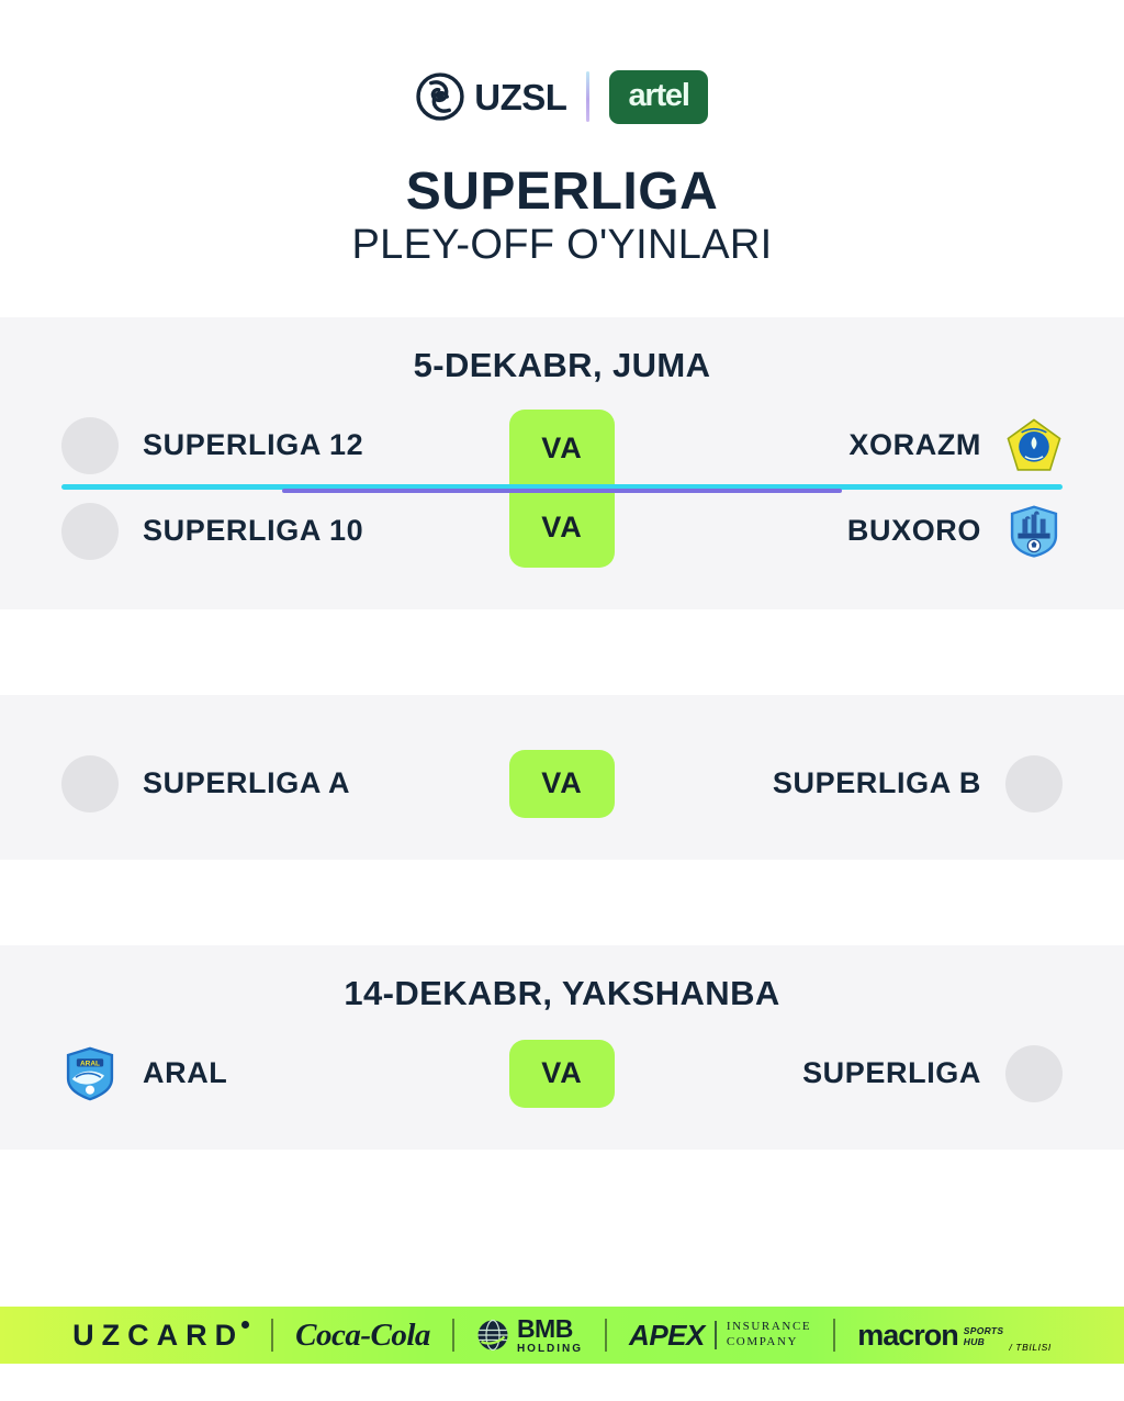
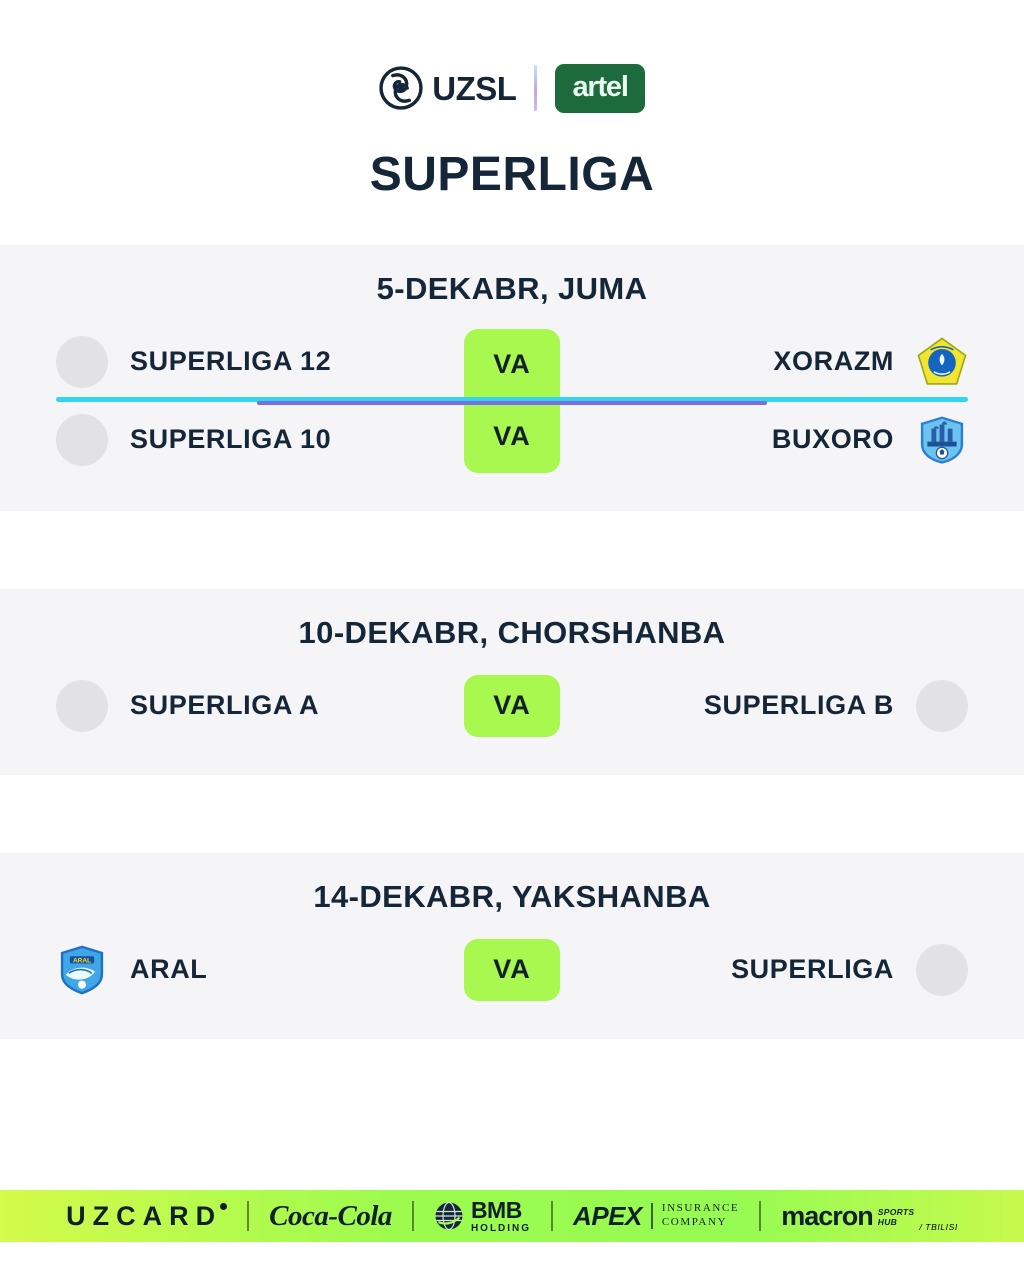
  UZSL
  artel
  SUPERLIGA
- PLEY-OFF O'YINLARI
  5-DEKABR, JUMA
  SUPERLIGA 12
  XORAZM
  SUPERLIGA 10
  BUXORO
  VA
  VA
+ 10-DEKABR, CHORSHANBA
  SUPERLIGA A
  SUPERLIGA B
  VA
  14-DEKABR, YAKSHANBA
  ARAL
  SUPERLIGA
  VA
  UZCARD
  Coca-Cola
  BMB
  HOLDING
  APEX
  INSURANCE
  COMPANY
  macron
  SPORTS
  HUB
  / TBILISI
